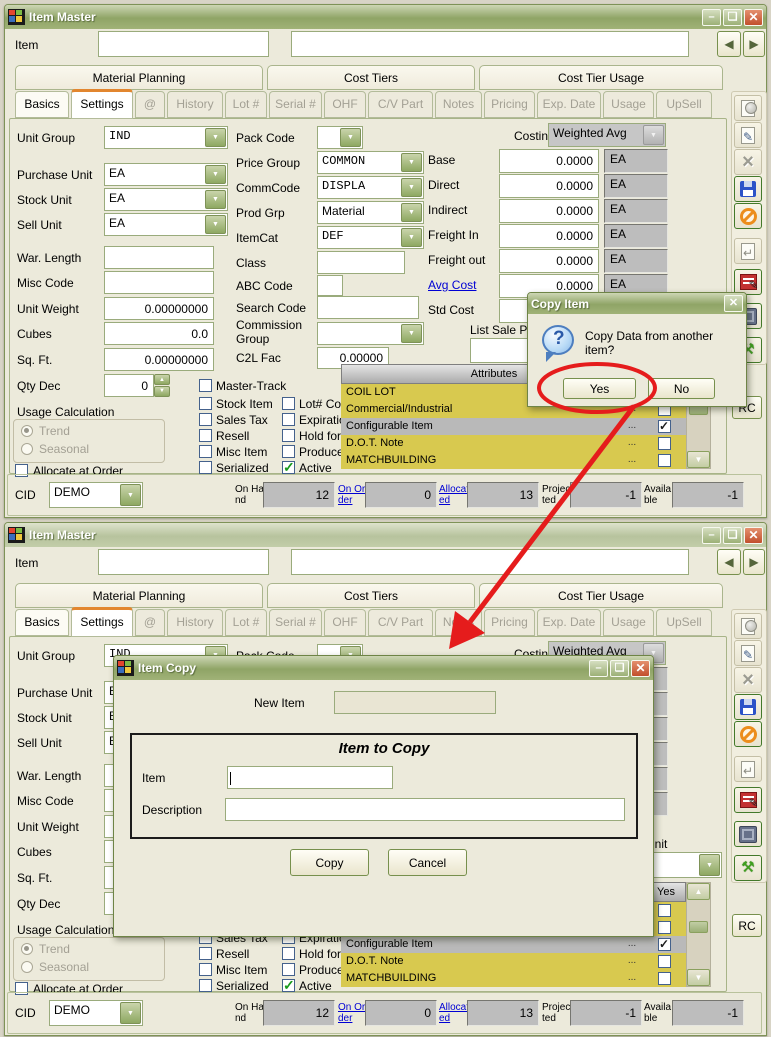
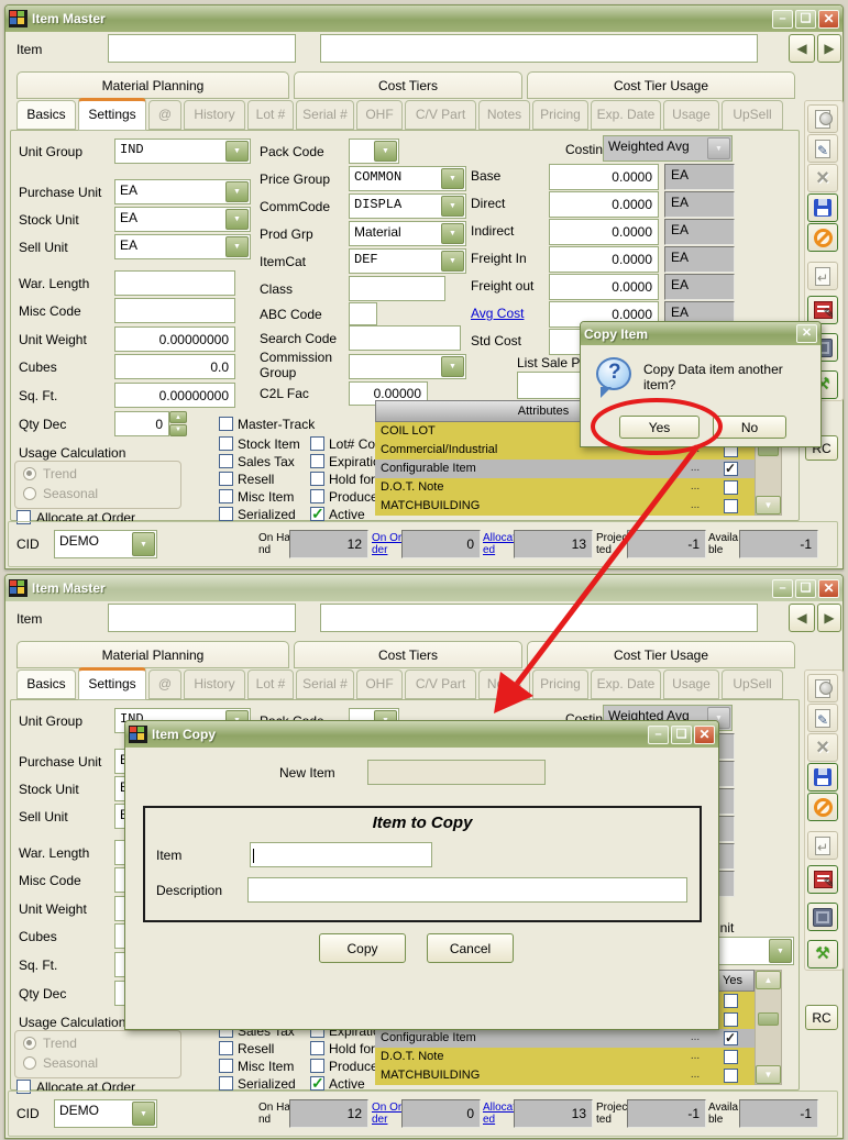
  Item Master
  –
  ❑
  ✕
  Item
  ◀
  ▶
  Material Planning
  Cost Tiers
  Cost Tier Usage
  Basics
  Settings
  @
  History
  Lot #
  Serial #
  OHF
  C/V Part
  Notes
  Pricing
  Exp. Date
  Usage
  UpSell
  Unit Group
  IND
  Purchase Unit
  EA
  Stock Unit
  EA
  Sell Unit
  EA
  War. Length
  Misc Code
  Unit Weight
  0.00000000
  Cubes
  0.0
  Sq. Ft.
  0.00000000
  Qty Dec
  0
  Usage Calculation
  Trend
  Seasonal
  Allocate at Order
  Pack Code
  Price Group
  COMMON
  CommCode
  DISPLA
  Prod Grp
  Material
  ItemCat
  DEF
  Class
  ABC Code
  Search Code
  Commission Group
  C2L Fac
  0.00000
  Master-Track
  Stock Item
  Sales Tax
  Resell
  Misc Item
  Serialized
  Produc
  Active
  Costin
  Weighted Avg
  Base
  0.0000
  EA
  Direct
  0.0000
  EA
  Indirect
  0.0000
  EA
  Freight In
  0.0000
  EA
  Freight out
  0.0000
  EA
  Avg Cost
  0.0000
  EA
  Std Cost
  Attributes
  COIL LOT
  Commercial/Industrial
  Configurable Item
  ...
  D.O.T. Note
  ...
  MATCHBUILDING
  ...
  ▼
  RC
  ✎
  ×
  ↵
  ✎
  ⚒
  CID
  DEMO
  On Hand
  12
  On Order
  0
  Allocaed
  13
  Projeted
  -1
  Available
  -1
  Item Master
  –
  ❑
  ✕
  Item
  ◀
  ▶
  Material Planning
  Cost Tiers
  Cost Tier Usage
  Basics
  Settings
  @
  History
  Lot #
  Serial #
  OHF
  C/V Part
  Pricing
  Exp. Date
  Usage
  UpSell
  Unit Group
  IND
  Purchase Unit
  Stock Unit
  Sell Unit
  War. Length
  Misc Code
  Unit Weight
  Cubes
  Sq. Ft.
  Qty Dec
  Usage Calculation
  Trend
  Seasonal
  Allocate at Order
  Sales Tax
  Resell
  Misc Item
  Serialized
  Produc
  Active
  Costin
  Weighted Avg
  nit
  Yes
  Configurable Item
  ...
  D.O.T. Note
  ...
  MATCHBUILDING
  ...
  ▲
  ▼
  RC
  ✎
  ×
  ↵
  ✎
  ⚒
  CID
  DEMO
  On Hand
  12
  On Order
  0
  Allocaed
  13
  Projected
  -1
  Available
  -1
  Copy Item
  ✕
- Copy Data from another item?
+ Copy Data item another item?
  Yes
  No
  Item Copy
  –
  ❑
  ✕
  New Item
  Item to Copy
  Item
  Description
  Copy
  Cancel
